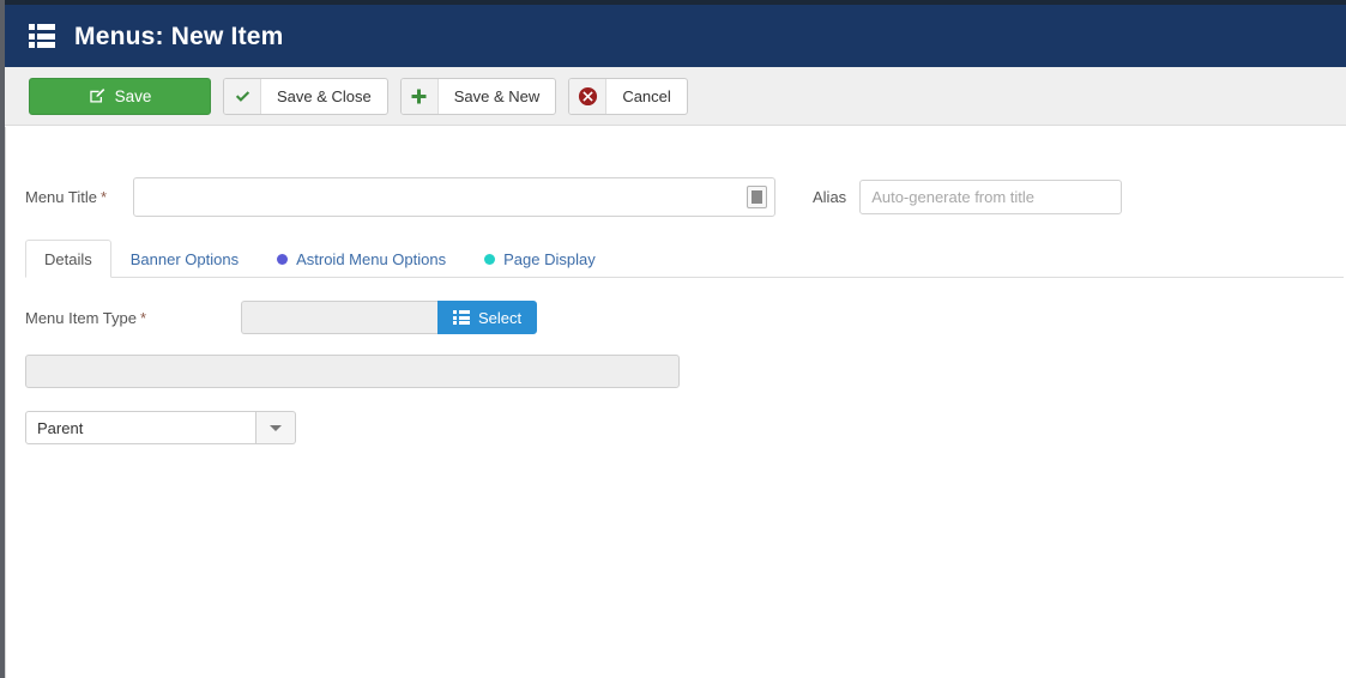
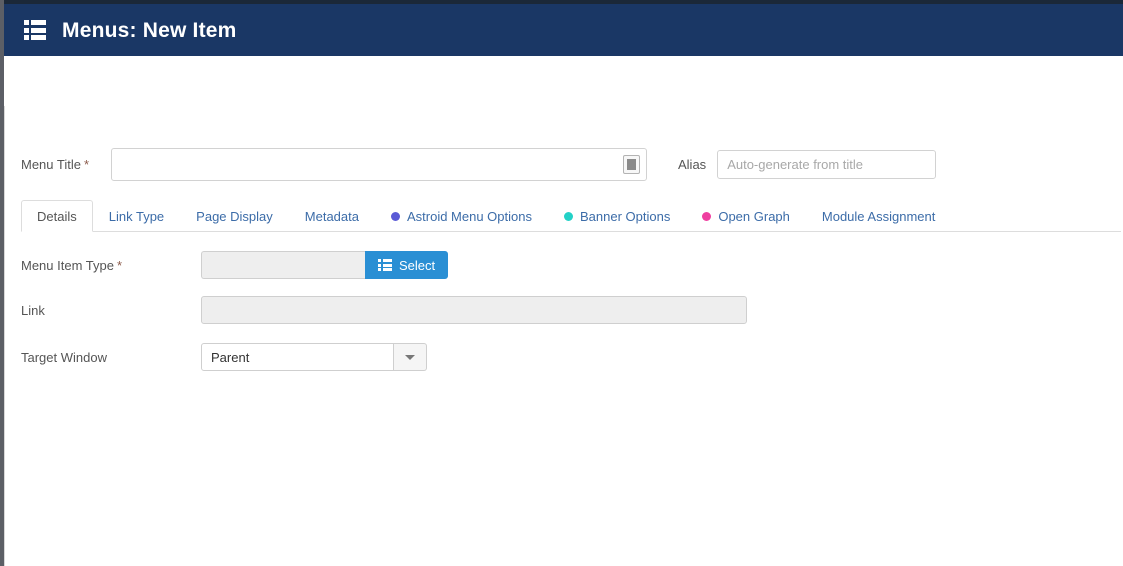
  Menus: New Item
- Save
- Save & Close
- Save & New
- Cancel
  Menu Title *
  Alias
  Auto-generate from title
  Details
+ Link Type
- Banner Options
+ Page Display
+ Metadata
  Astroid Menu Options
- Page Display
+ Banner Options
+ Open Graph
+ Module Assignment
  Menu Item Type *
  Select
+ Link
+ Target Window
  Parent
